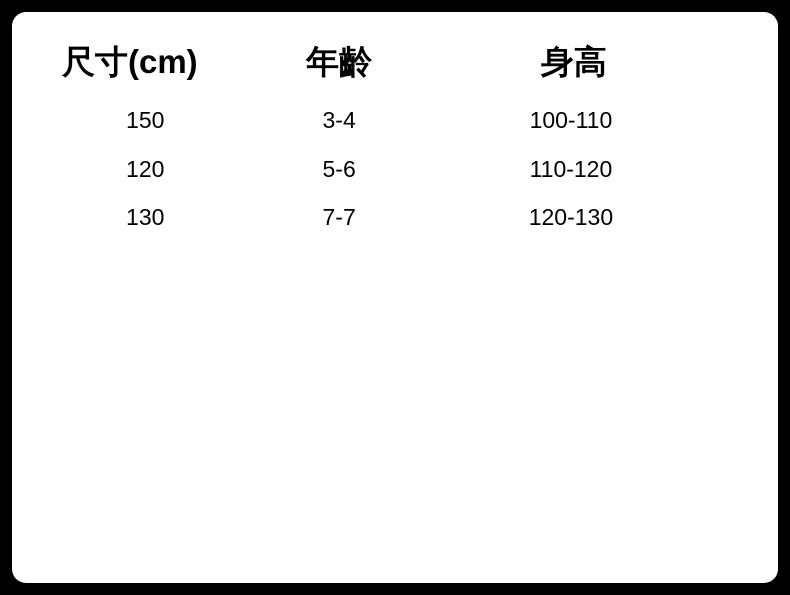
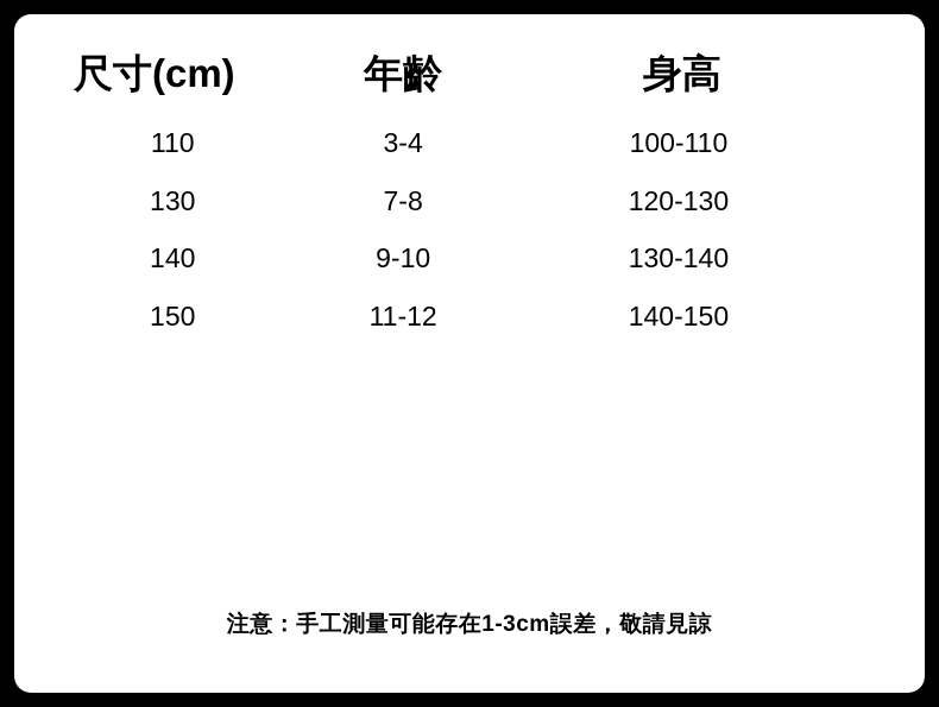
  尺寸(cm)	年齡	身高
- 150	3-4	100-110
+ 110	3-4	100-110
- 120	5-6	110-120
- 130	7-7	120-130
+ 130	7-8	120-130
+ 140	9-10	130-140
+ 150	11-12	140-150
+ 注意：手工測量可能存在1-3cm誤差，敬請見諒
